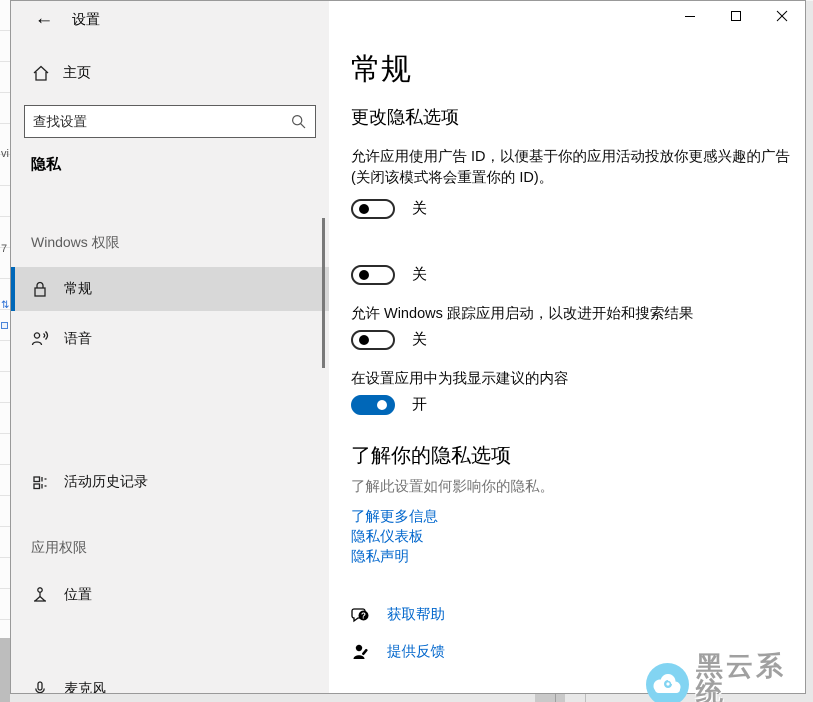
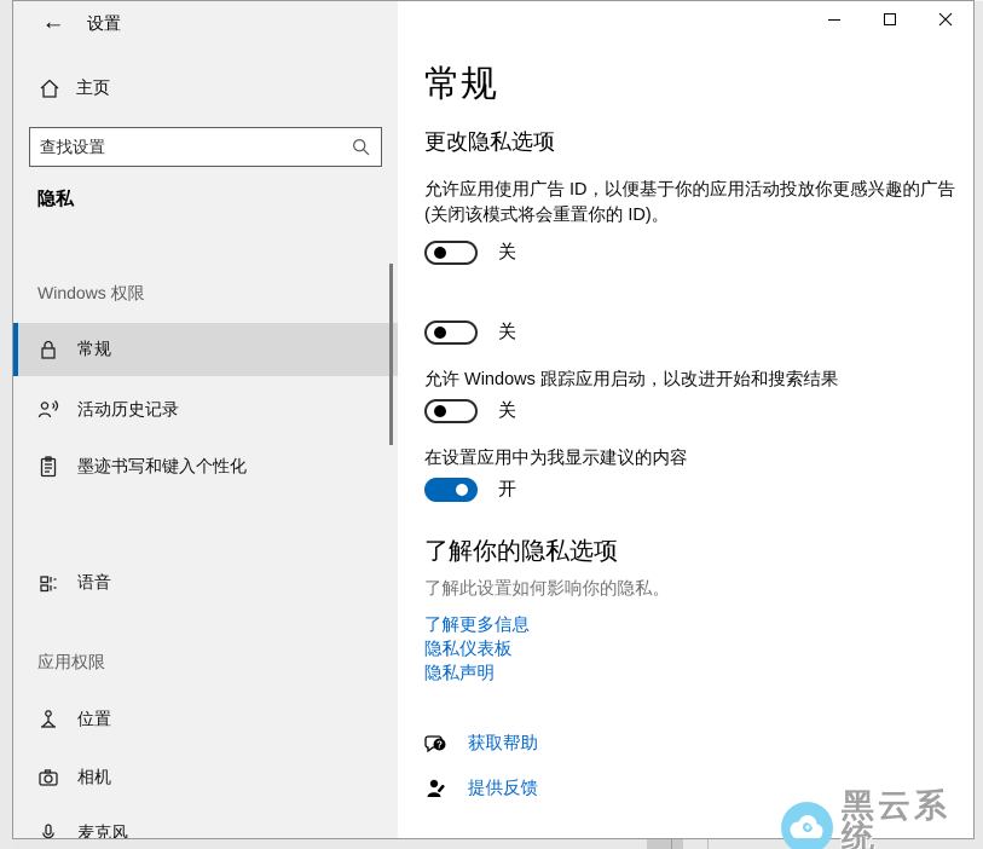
- vi
- 7
- ⇅
  ←
  设置
  主页
  查找设置
  隐私
  Windows 权限
  常规
- 语音
+ 活动历史记录
+ 墨迹书写和键入个性化
- 活动历史记录
+ 语音
  应用权限
  位置
+ 相机
  麦克风
  常规
  更改隐私选项
  允许应用使用广告 ID，以便基于你的应用活动投放你更感兴趣的广告(关闭该模式将会重置你的 ID)。
  关
  关
  允许 Windows 跟踪应用启动，以改进开始和搜索结果
  关
  在设置应用中为我显示建议的内容
  开
  了解你的隐私选项
  了解此设置如何影响你的隐私。
  了解更多信息
  隐私仪表板
  隐私声明
  ?
  获取帮助
  提供反馈
  黑云系统
